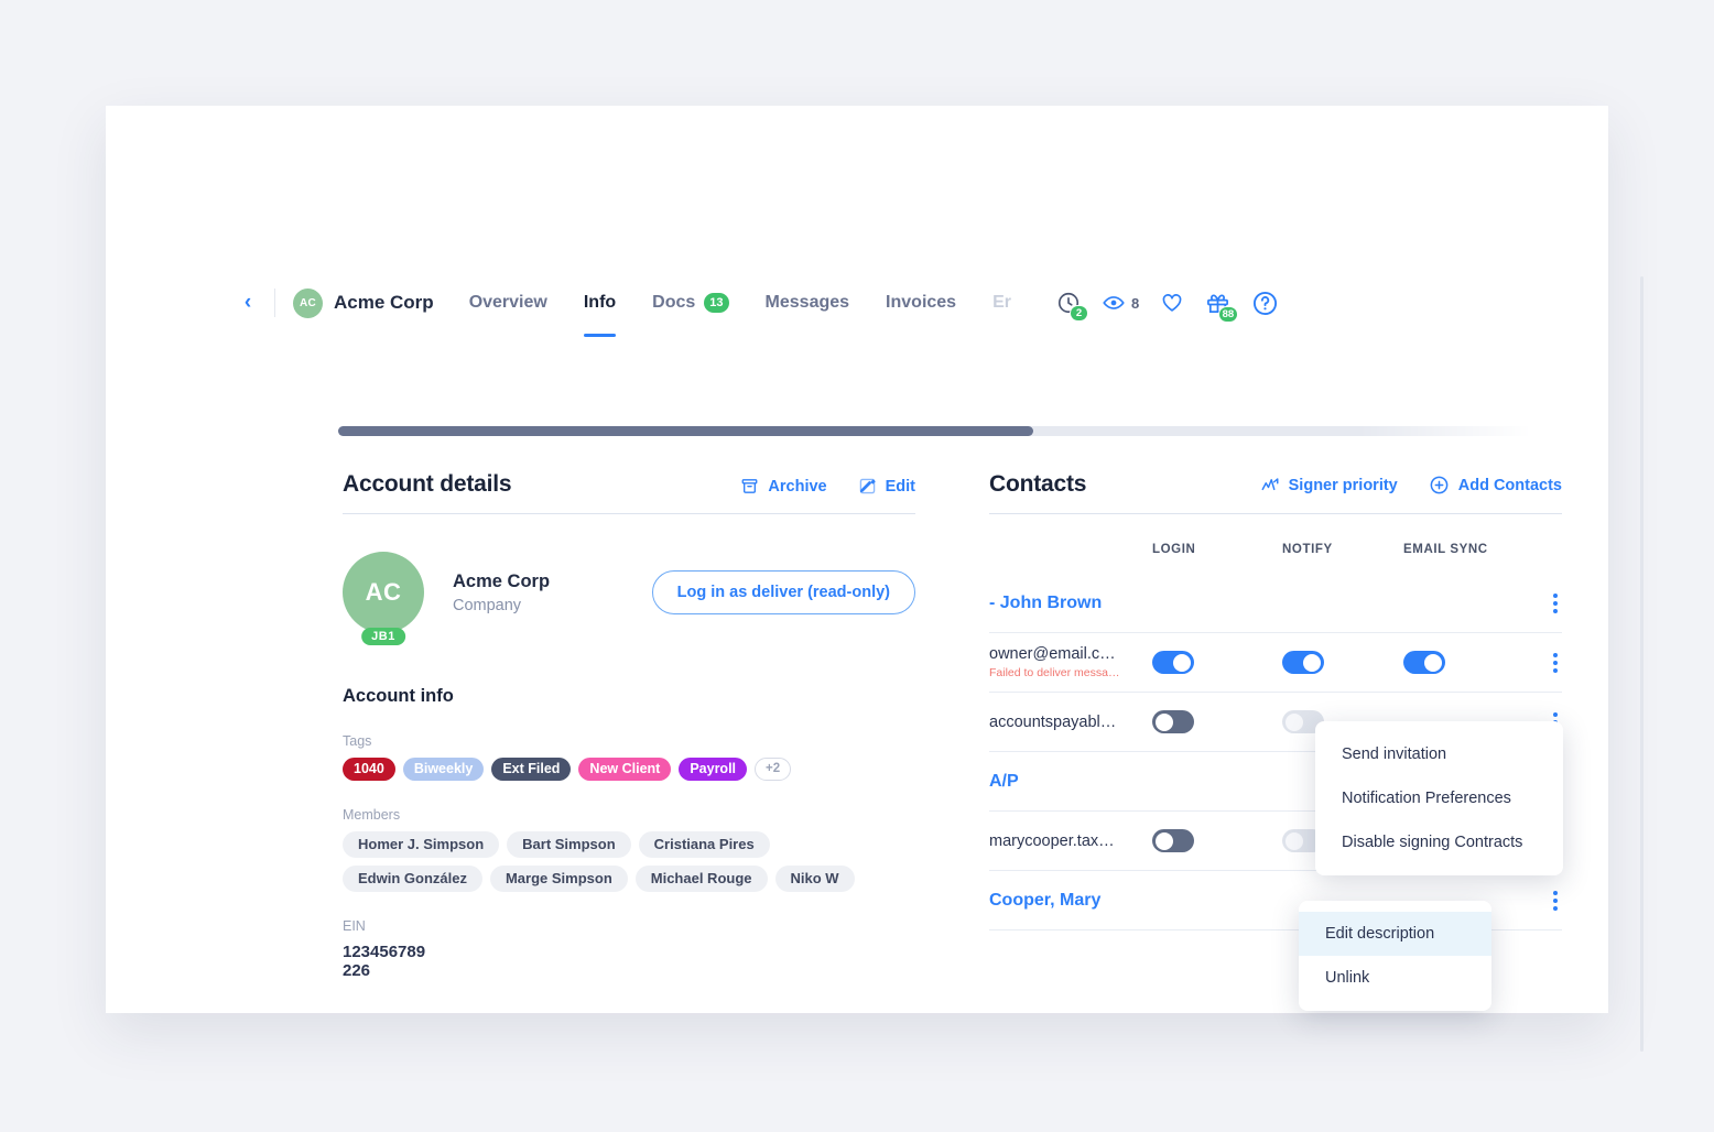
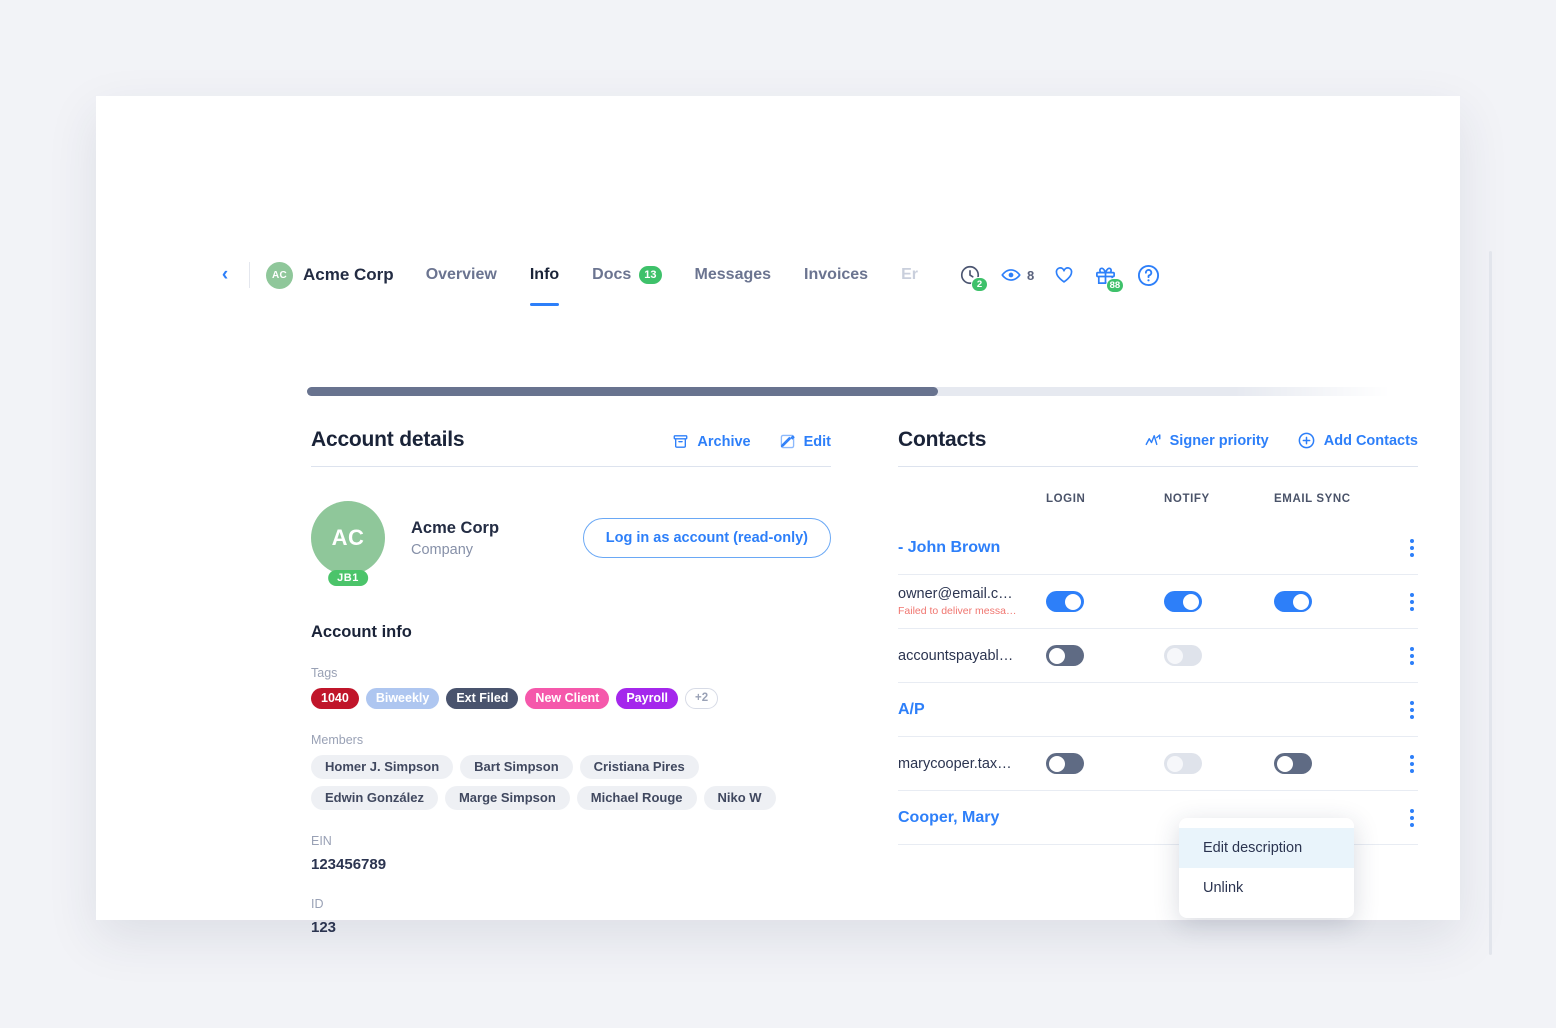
  ‹
  AC
  Acme Corp
  Overview
  Info
  Docs
  13
  Messages
  Invoices
  Er
  2
  8
  88
  Account details
  Archive
  Edit
  AC
  JB1
  Acme Corp
  Company
- Log in as deliver (read-only)
+ Log in as account (read-only)
  Account info
  Tags
  1040
  Biweekly
  Ext Filed
  New Client
  Payroll
  +2
  Members
  Homer J. Simpson
  Bart Simpson
  Cristiana Pires
  Edwin González
  Marge Simpson
  Michael Rouge
  Niko W
  EIN
  123456789
+ ID
- 226
+ 123
  Contacts
  Signer priority
  Add Contacts
  LOGIN
  NOTIFY
  EMAIL SYNC
  - John Brown
  owner@email.c…
  Failed to deliver messa…
  accountspayabl…
  A/P
  marycooper.tax…
  Cooper, Mary
- Send invitation
- Notification Preferences
- Disable signing Contracts
  Edit description
  Unlink
